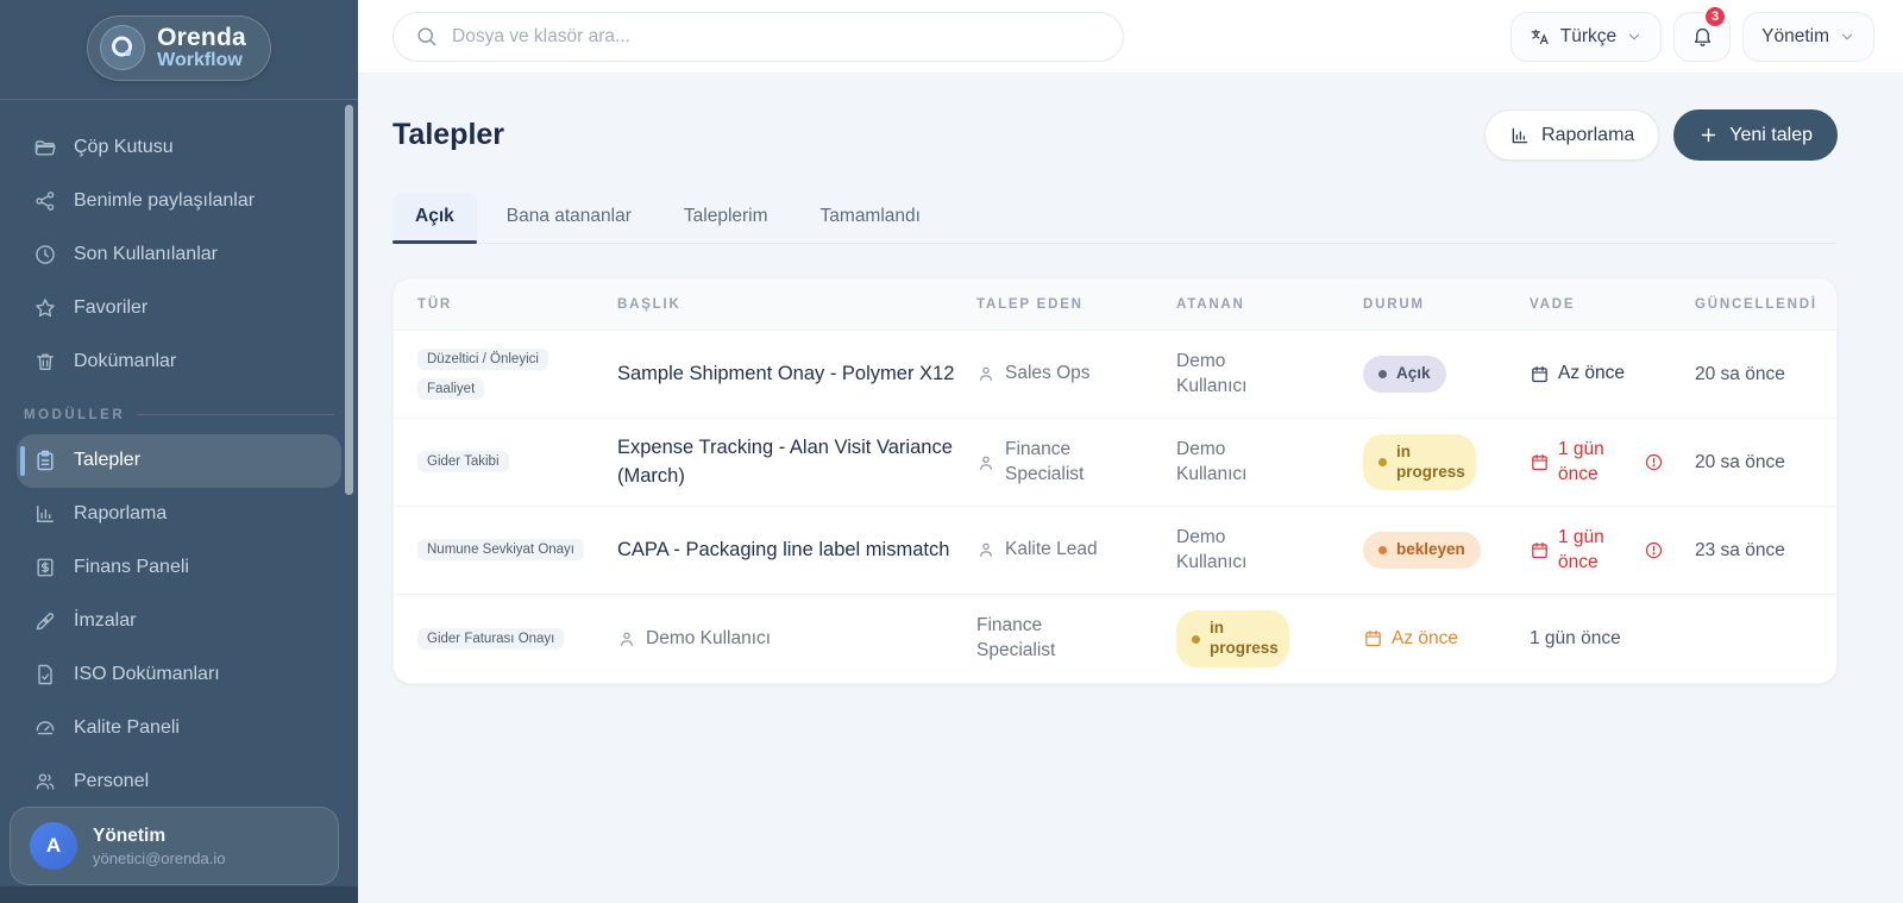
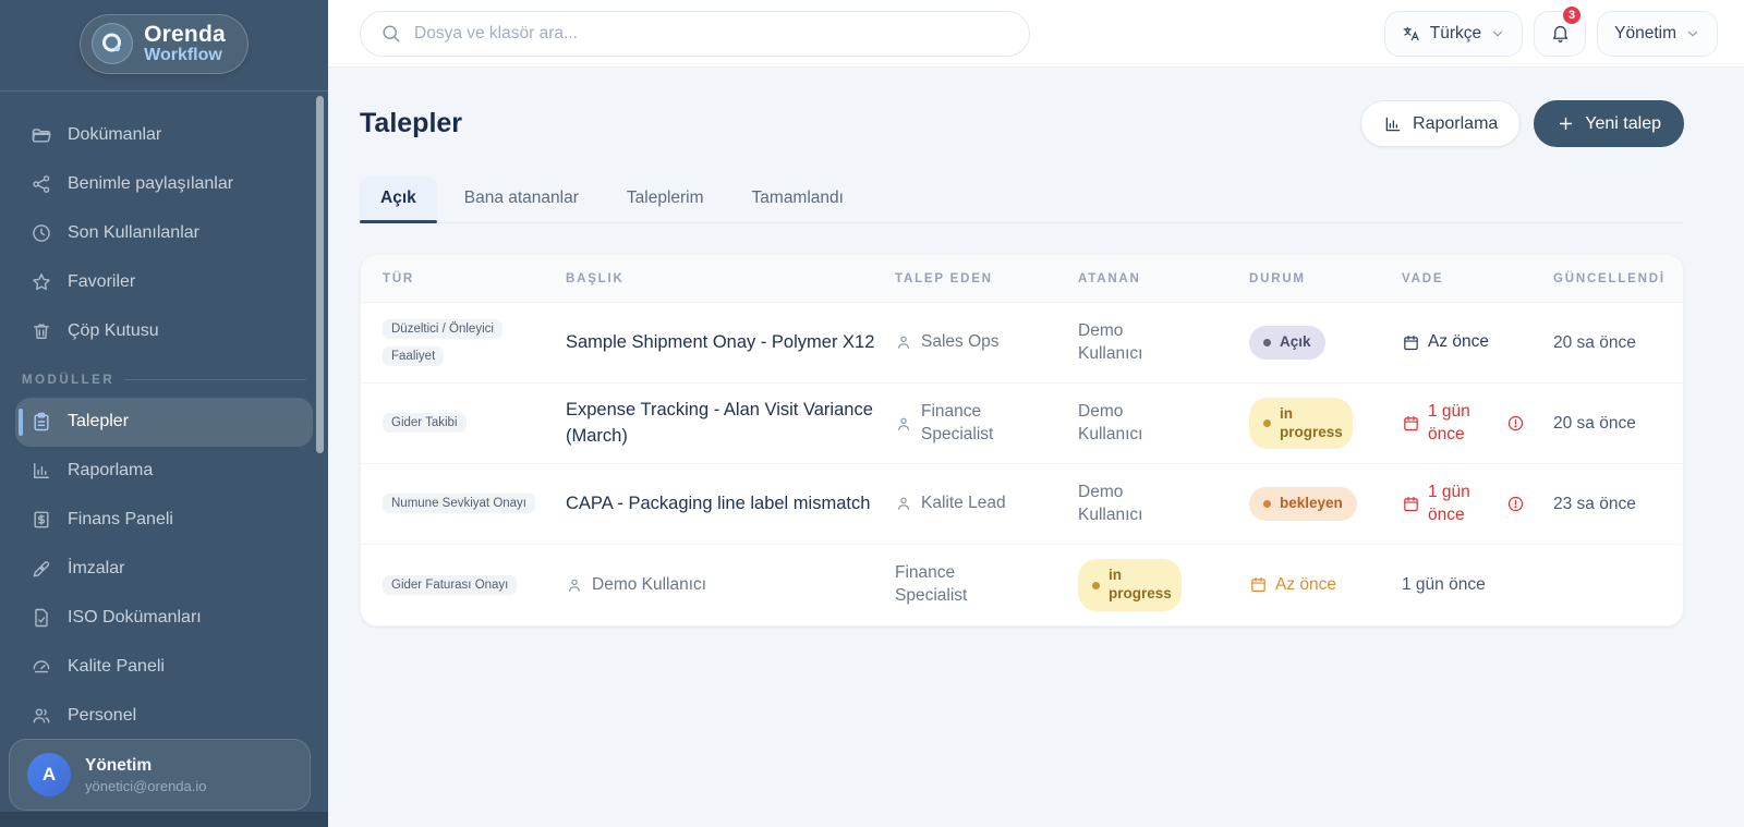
  Orenda
  Workflow
- Çöp Kutusu
+ Dokümanlar
  Benimle paylaşılanlar
  Son Kullanılanlar
  Favoriler
- Dokümanlar
+ Çöp Kutusu
  MODÜLLER
  Talepler
  Raporlama
  Finans Paneli
  İmzalar
  ISO Dokümanları
  Kalite Paneli
  Personel
  A
  Yönetim
  yönetici@orenda.io
  Dosya ve klasör ara...
  Türkçe
  3
  Yönetim
  Talepler
  Raporlama
  Yeni talep
  Açık
  Bana atananlar
  Taleplerim
  Tamamlandı
  TÜR
  BAŞLIK
  TALEP EDEN
  ATANAN
  DURUM
  VADE
  GÜNCELLENDİ
  Düzeltici / Önleyici Faaliyet
  Sample Shipment Onay - Polymer X12
  Sales Ops
  Demo Kullanıcı
  Açık
  Az önce
  20 sa önce
  Gider Takibi
  Expense Tracking - Alan Visit Variance (March)
  Finance Specialist
  Demo Kullanıcı
  in progress
  1 gün önce
  20 sa önce
  Numune Sevkiyat Onayı
  CAPA - Packaging line label mismatch
  Kalite Lead
  Demo Kullanıcı
  bekleyen
  1 gün önce
  23 sa önce
  Gider Faturası Onayı
  Demo Kullanıcı
  Finance Specialist
  in progress
  Az önce
  1 gün önce
